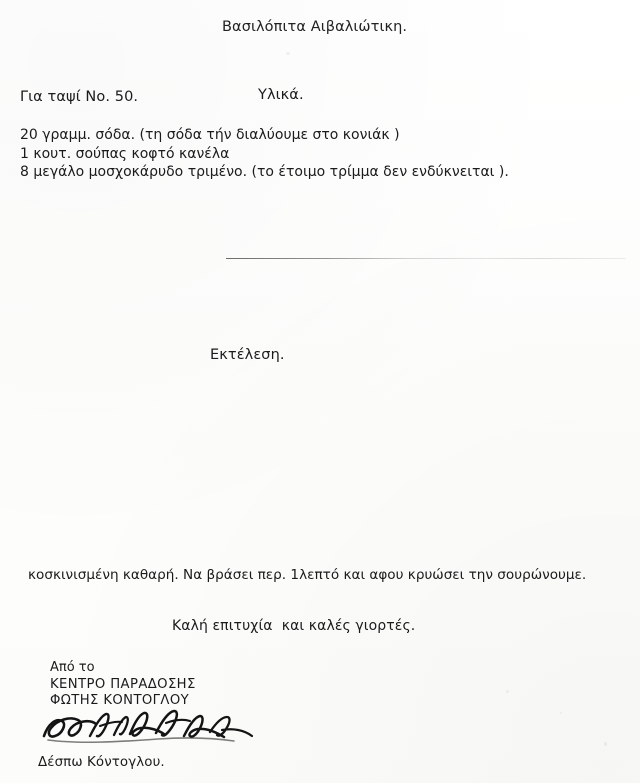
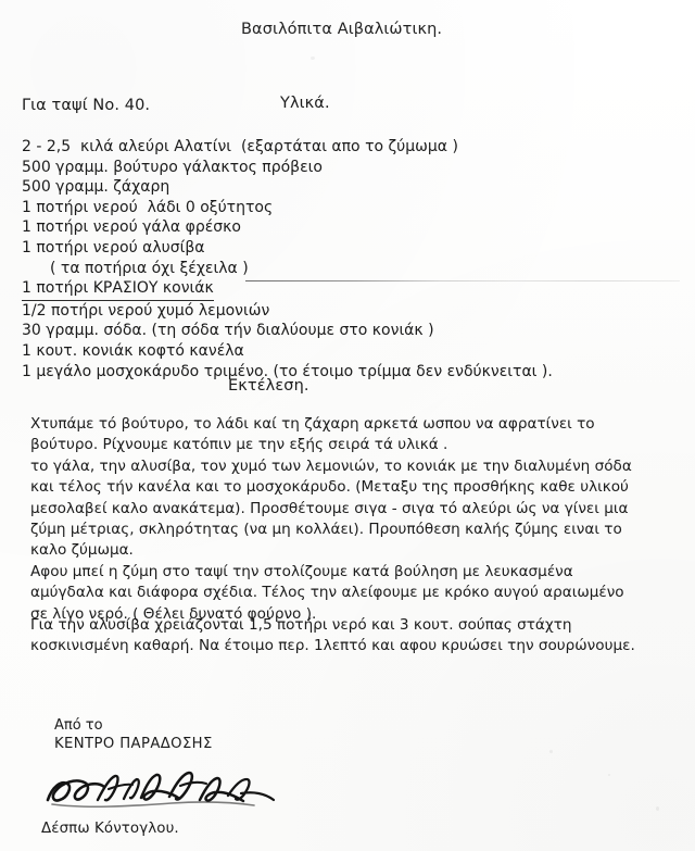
  Βασιλόπιτα Αιβαλιώτικη.
- Για ταψί Νο. 50.
+ Για ταψί Νο. 40.
  Υλικά.
+ 2 - 2,5 κιλά αλεύρι Αλατίνι (εξαρτάται απο το ζύμωμα )
+ 500 γραμμ. βούτυρο γάλακτος πρόβειο
+ 500 γραμμ. ζάχαρη
+ 1 ποτήρι νερού λάδι 0 οξύτητος
+ 1 ποτήρι νερού γάλα φρέσκο
+ 1 ποτήρι νερού αλυσίβα
+ ( τα ποτήρια όχι ξέχειλα )
+ 1 ποτήρι ΚΡΑΣΙΟΥ κονιάκ
+ 1/2 ποτήρι νερού χυμό λεμονιών
- 20 γραμμ. σόδα. (τη σόδα τήν διαλύουμε στο κονιάκ )
+ 30 γραμμ. σόδα. (τη σόδα τήν διαλύουμε στο κονιάκ )
- 1 κουτ. σούπας κοφτό κανέλα
+ 1 κουτ. κονιάκ κοφτό κανέλα
- 8 μεγάλο μοσχοκάρυδο τριμένο. (το έτοιμο τρίμμα δεν ενδύκνειται ).
+ 1 μεγάλο μοσχοκάρυδο τριμένο. (το έτοιμο τρίμμα δεν ενδύκνειται ).
  Εκτέλεση.
+ Χτυπάμε τό βούτυρο, το λάδι καί τη ζάχαρη αρκετά ωσπου να αφρατίνει το
+ βούτυρο. Ρίχνουμε κατόπιν με την εξής σειρά τά υλικά .
+ το γάλα, την αλυσίβα, τον χυμό των λεμονιών, το κονιάκ με την διαλυμένη σόδα
+ και τέλος τήν κανέλα και το μοσχοκάρυδο. (Μεταξυ της προσθήκης καθε υλικού
+ μεσολαβεί καλο ανακάτεμα). Προσθέτουμε σιγα - σιγα τό αλεύρι ώς να γίνει μια
+ ζύμη μέτριας, σκληρότητας (να μη κολλάει). Προυπόθεση καλής ζύμης ειναι το
+ καλο ζύμωμα.
+ Αφου μπεί η ζύμη στο ταψί την στολίζουμε κατά βούληση με λευκασμένα
+ αμύγδαλα και διάφορα σχέδια. Τέλος την αλείφουμε με κρόκο αυγού αραιωμένο
+ σε λίγο νερό. ( Θέλει δυνατό φούρνο ).
+ Για την αλυσίβα χρειάζονται 1,5 ποτήρι νερό και 3 κουτ. σούπας στάχτη
- κοσκινισμένη καθαρή. Να βράσει περ. 1λεπτό και αφου κρυώσει την σουρώνουμε.
+ κοσκινισμένη καθαρή. Να έτοιμο περ. 1λεπτό και αφου κρυώσει την σουρώνουμε.
- Καλή επιτυχία και καλές γιορτές.
  Από το
  ΚΕΝΤΡΟ ΠΑΡΑΔΟΣΗΣ
- ΦΩΤΗΣ ΚΟΝΤΟΓΛΟΥ
  Δέσπω Κόντογλου.
